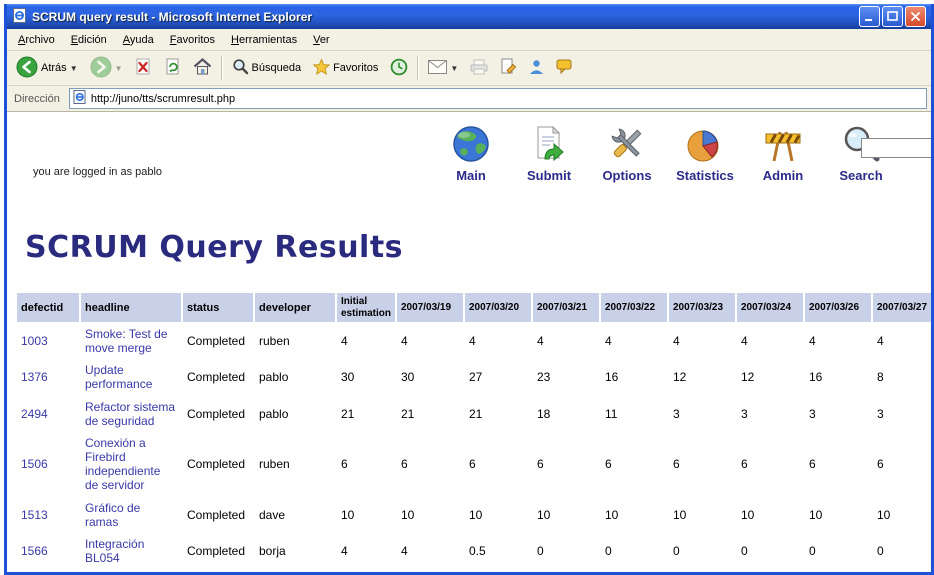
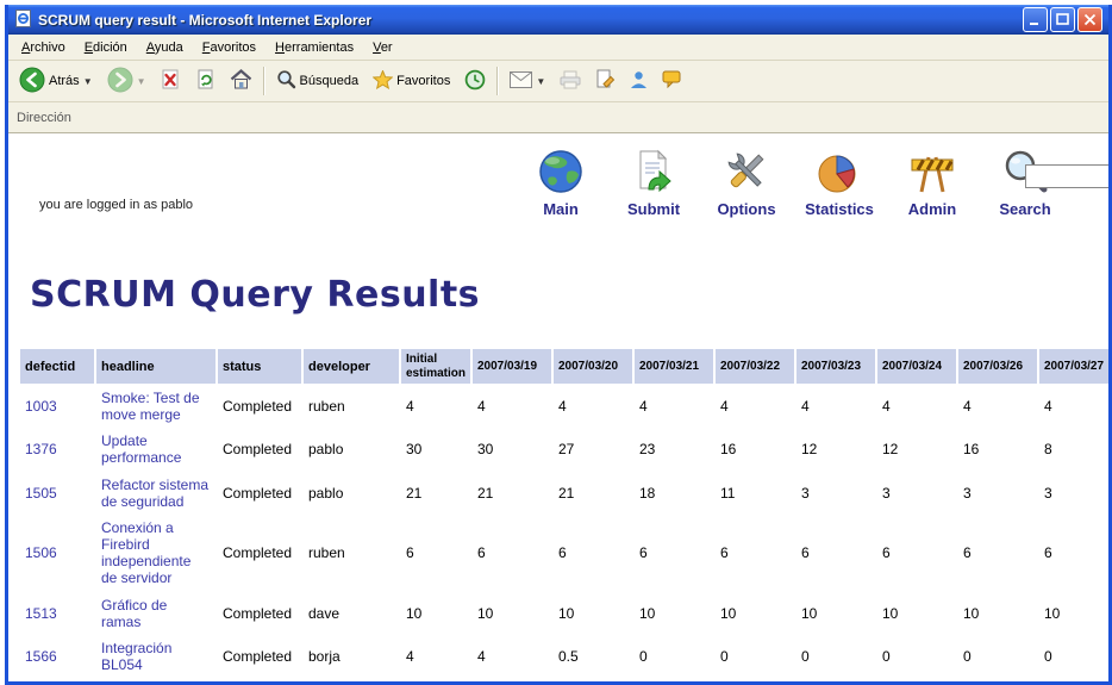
  SCRUM query result - Microsoft Internet Explorer
  Archivo
  Edición
  Ayuda
  Favoritos
  Herramientas
  Ver
  Atrás
  ▼
  ▼
  Búsqueda
  Favoritos
  ▼
  Dirección
- http://juno/tts/scrumresult.php
  you are logged in as pablo
  Main
  Submit
  Options
  Statistics
  Admin
  Search
  SCRUM Query Results
  defectid	headline	status	developer	Initial estimation	2007/03/19	2007/03/20	2007/03/21	2007/03/22	2007/03/23	2007/03/24	2007/03/26	2007/03/27
  1003	Smoke: Test de move merge	Completed	ruben	4	4	4	4	4	4	4	4	4
  1376	Update performance	Completed	pablo	30	30	27	23	16	12	12	16	8
- 2494	Refactor sistema de seguridad	Completed	pablo	21	21	21	18	11	3	3	3	3
+ 1505	Refactor sistema de seguridad	Completed	pablo	21	21	21	18	11	3	3	3	3
  1506	Conexión a Firebird independiente de servidor	Completed	ruben	6	6	6	6	6	6	6	6	6
  1513	Gráfico de ramas	Completed	dave	10	10	10	10	10	10	10	10	10
  1566	Integración BL054	Completed	borja	4	4	0.5	0	0	0	0	0	0
